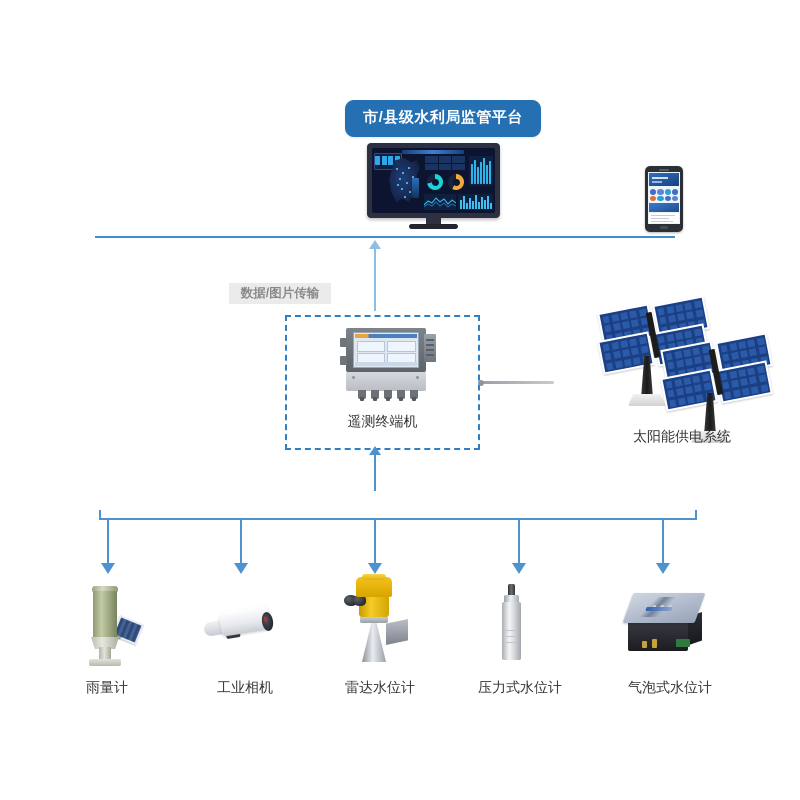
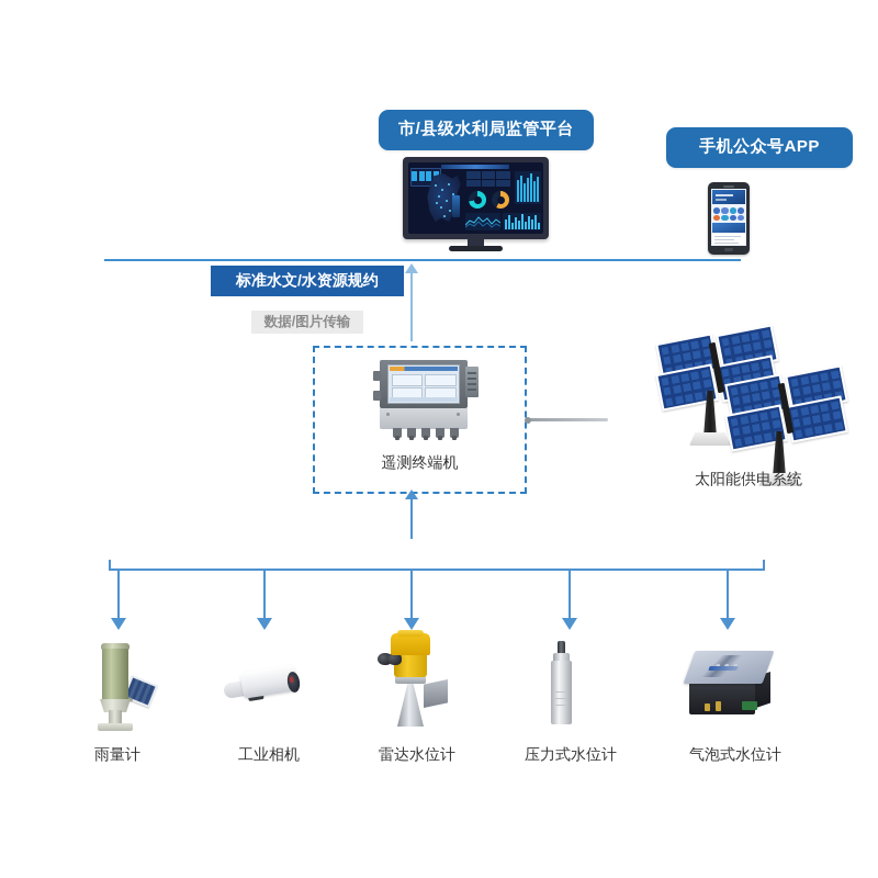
  市/县级水利局监管平台
+ 手机公众号APP
+ 标准水文/水资源规约
  数据/图片传输
  遥测终端机
  太阳能供电系统
  雨量计
  工业相机
  雷达水位计
  压力式水位计
  气泡式水位计
